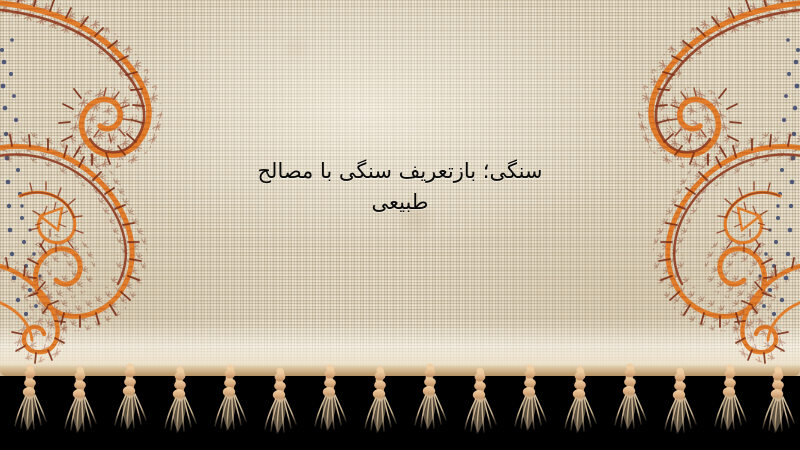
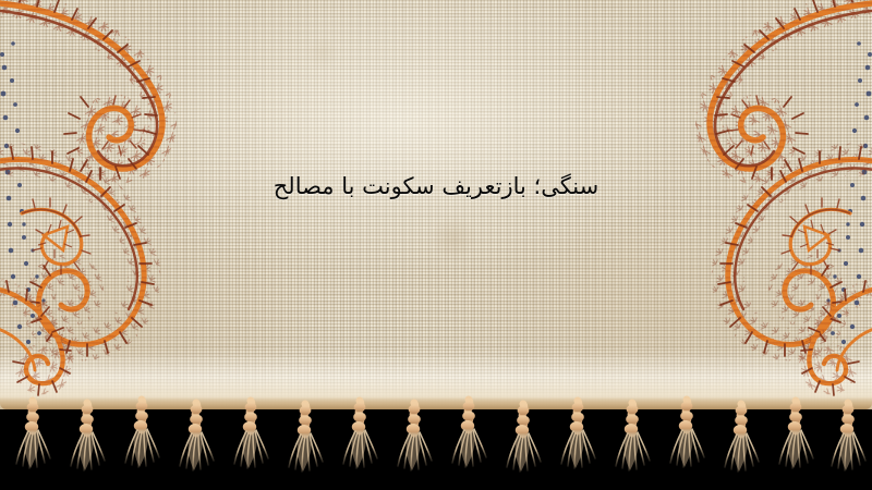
- سنگی؛ بازتعریف سنگی با مصالح
+ سنگی؛ بازتعریف سکونت با مصالح
- طبیعی
